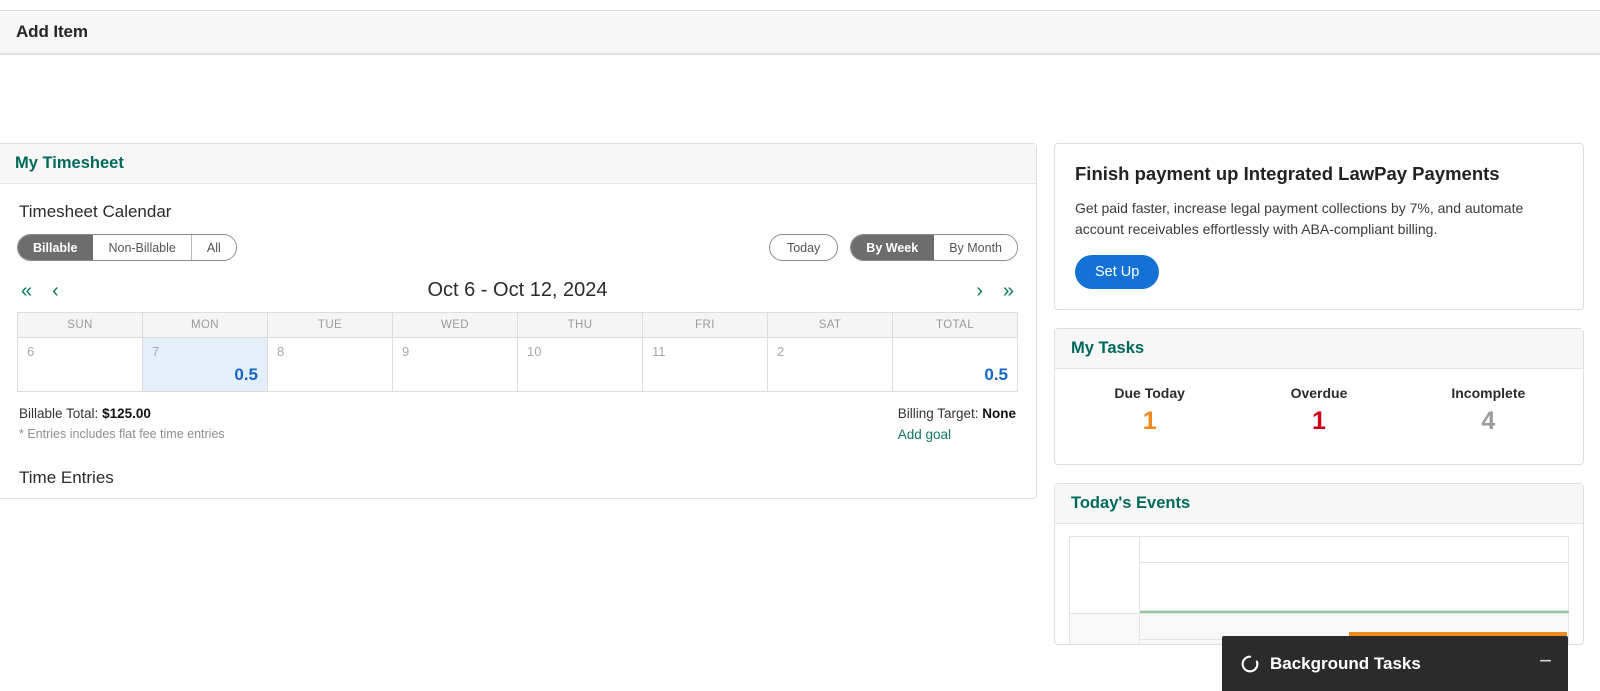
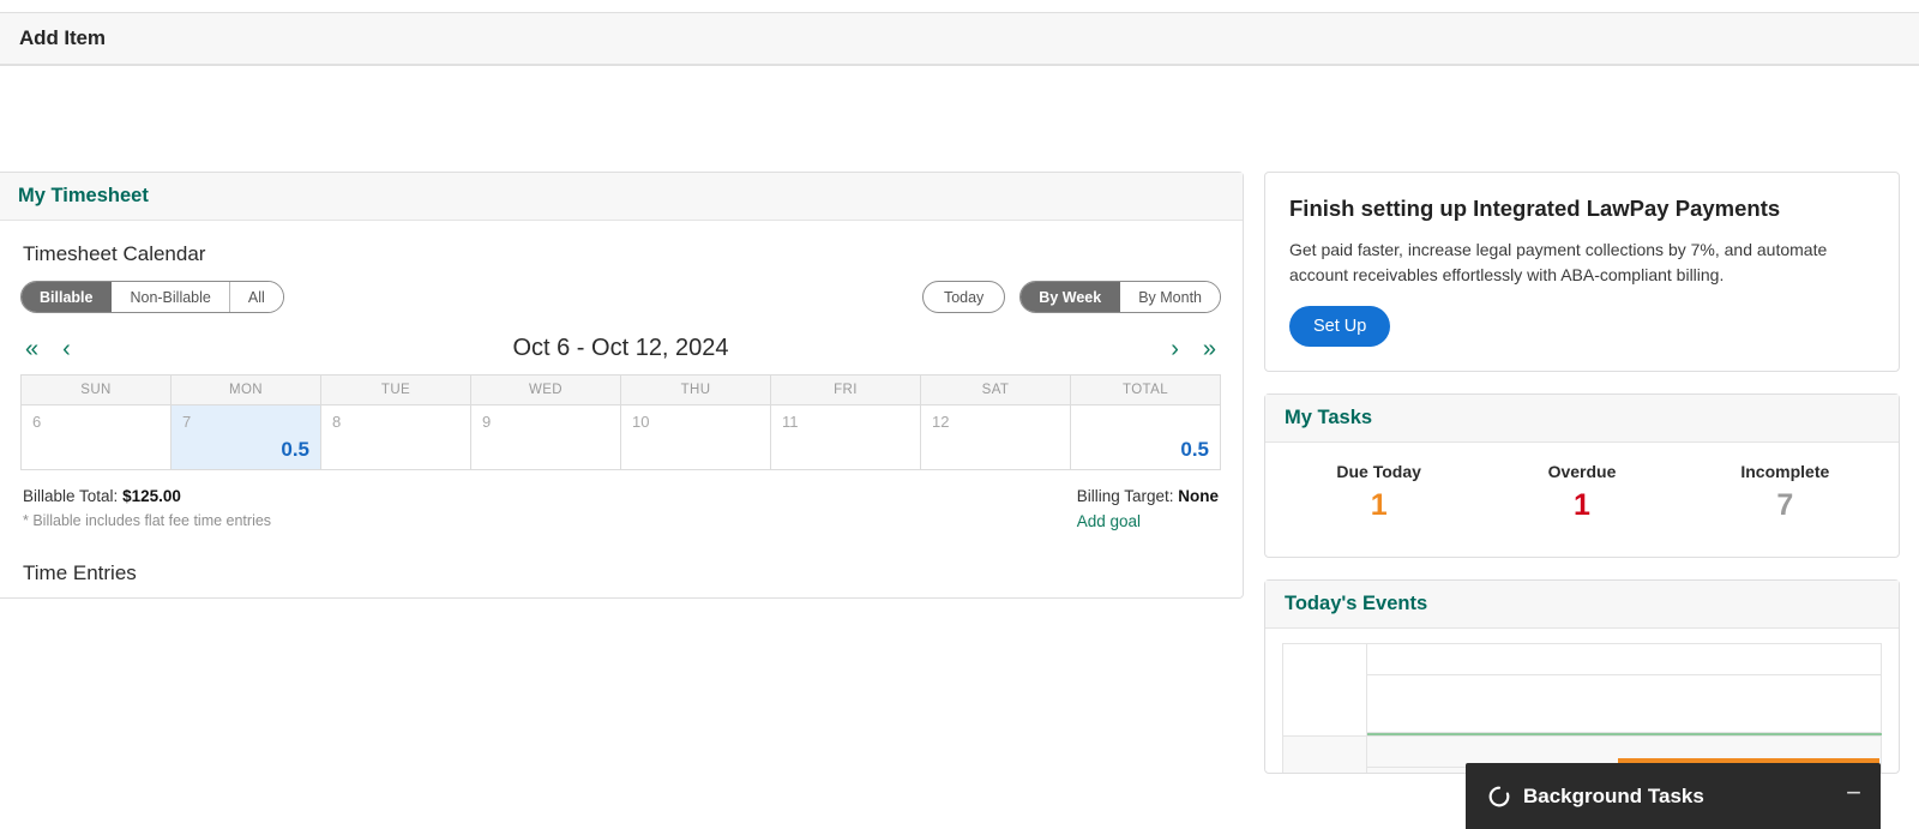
  Add Item
  My Timesheet
  Timesheet Calendar
  Billable
  Non-Billable
  All
  Today
  By Week
  By Month
  «
  ‹
  Oct 6 - Oct 12, 2024
  ›
  »
  SUN	MON	TUE	WED	THU	FRI	SAT	TOTAL
- 6	70.5	8	9	10	11	2	0.5
+ 6	70.5	8	9	10	11	12	0.5
  Billable Total: $125.00
- * Entries includes flat fee time entries
+ * Billable includes flat fee time entries
  Billing Target: None
  Add goal
  Time Entries
- Finish payment up Integrated LawPay Payments
+ Finish setting up Integrated LawPay Payments
  Get paid faster, increase legal payment collections by 7%, and automate account receivables effortlessly with ABA-compliant billing.
  Set Up
  My Tasks
  Due Today
  1
  Overdue
  1
  Incomplete
- 4
+ 7
  Today's Events
  Background Tasks
  −
